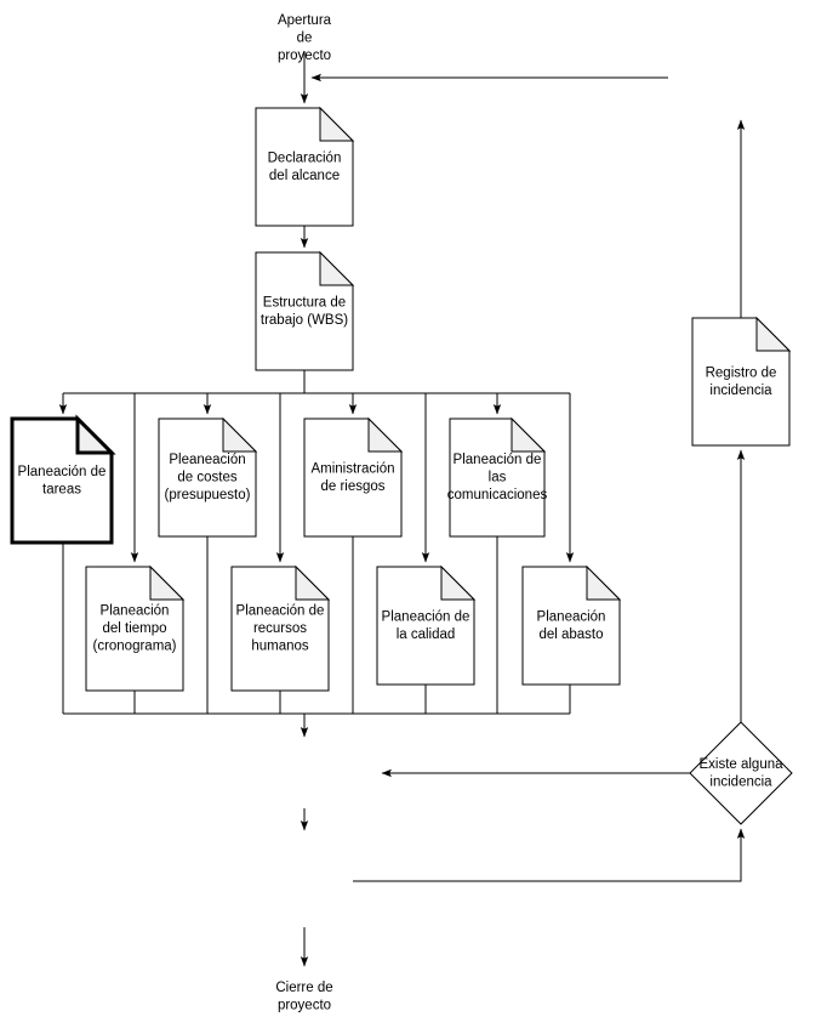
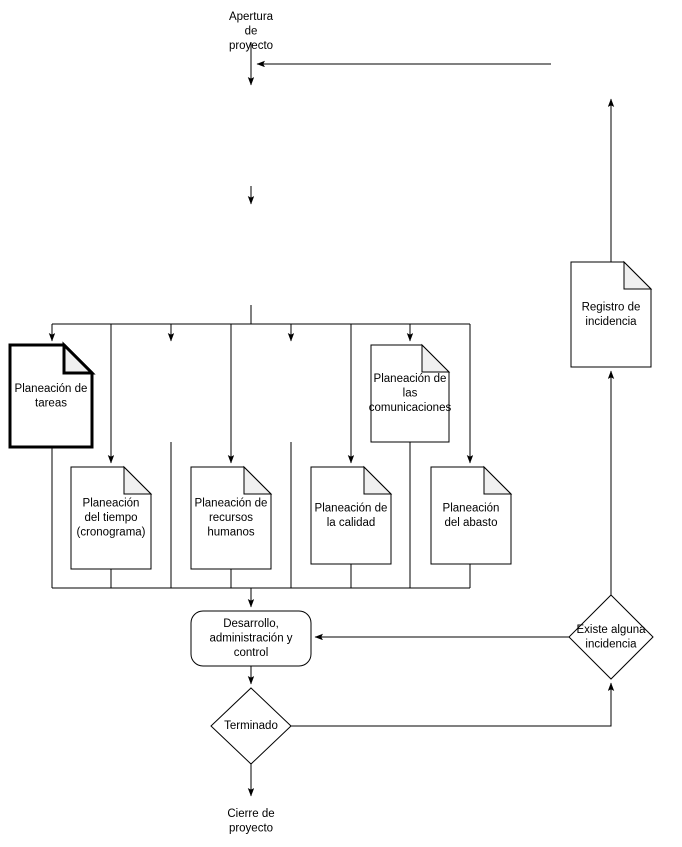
- Declaración
- del alcance
- Estructura de
- trabajo (WBS)
  Planeación de
  tareas
- Pleaneación
- de costes
- (presupuesto)
- Aministración
- de riesgos
  Planeación de
  las
  comunicaciones
  Planeación
  del tiempo
  (cronograma)
  Planeación de
  recursos
  humanos
  Planeación de
  la calidad
  Planeación
  del abasto
  Registro de
  incidencia
+ Desarrollo,
+ administración y
+ control
+ Terminado
  Existe alguna
  incidencia
  Apertura
  de
  proyecto
  Cierre de
  proyecto
